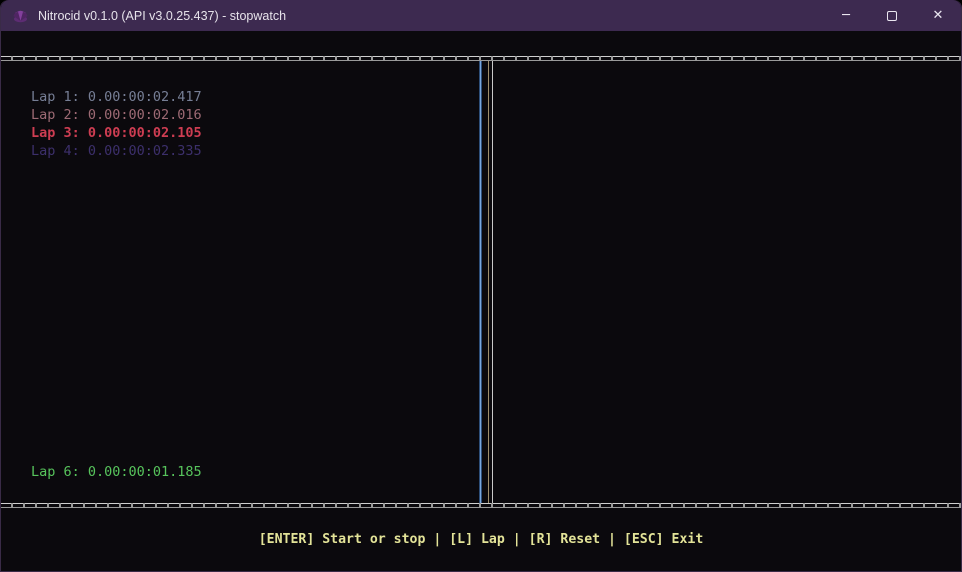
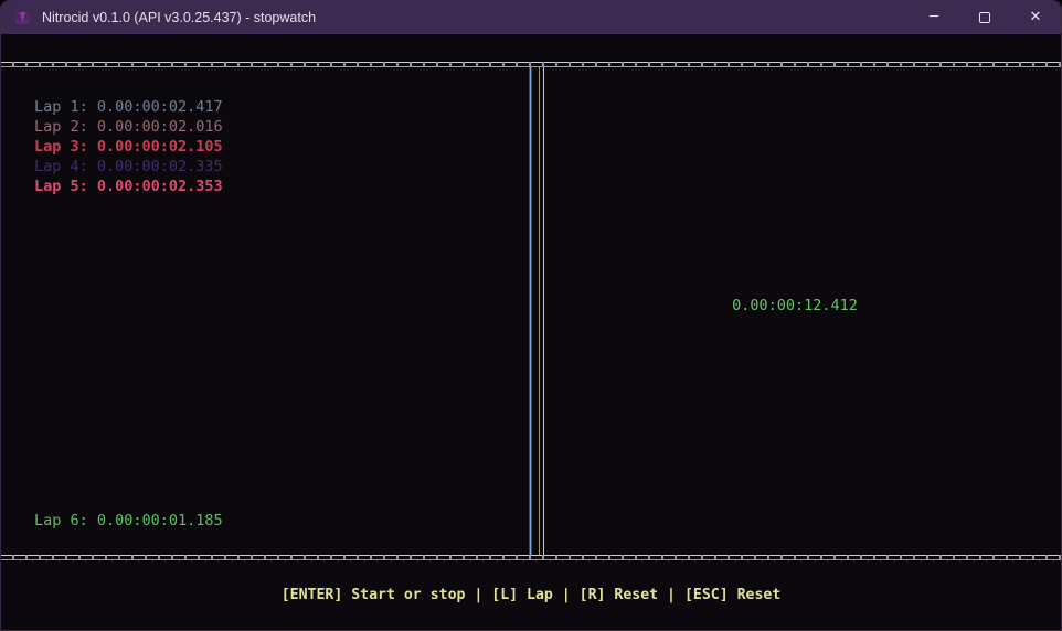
  Nitrocid v0.1.0 (API v3.0.25.437) - stopwatch
  ─
  ✕
  Lap 1: 0.00:00:02.417
  Lap 2: 0.00:00:02.016
  Lap 3: 0.00:00:02.105
  Lap 4: 0.00:00:02.335
+ Lap 5: 0.00:00:02.353
  Lap 6: 0.00:00:01.185
+ 0.00:00:12.412
- [ENTER] Start or stop | [L] Lap | [R] Reset | [ESC] Exit
+ [ENTER] Start or stop | [L] Lap | [R] Reset | [ESC] Reset
